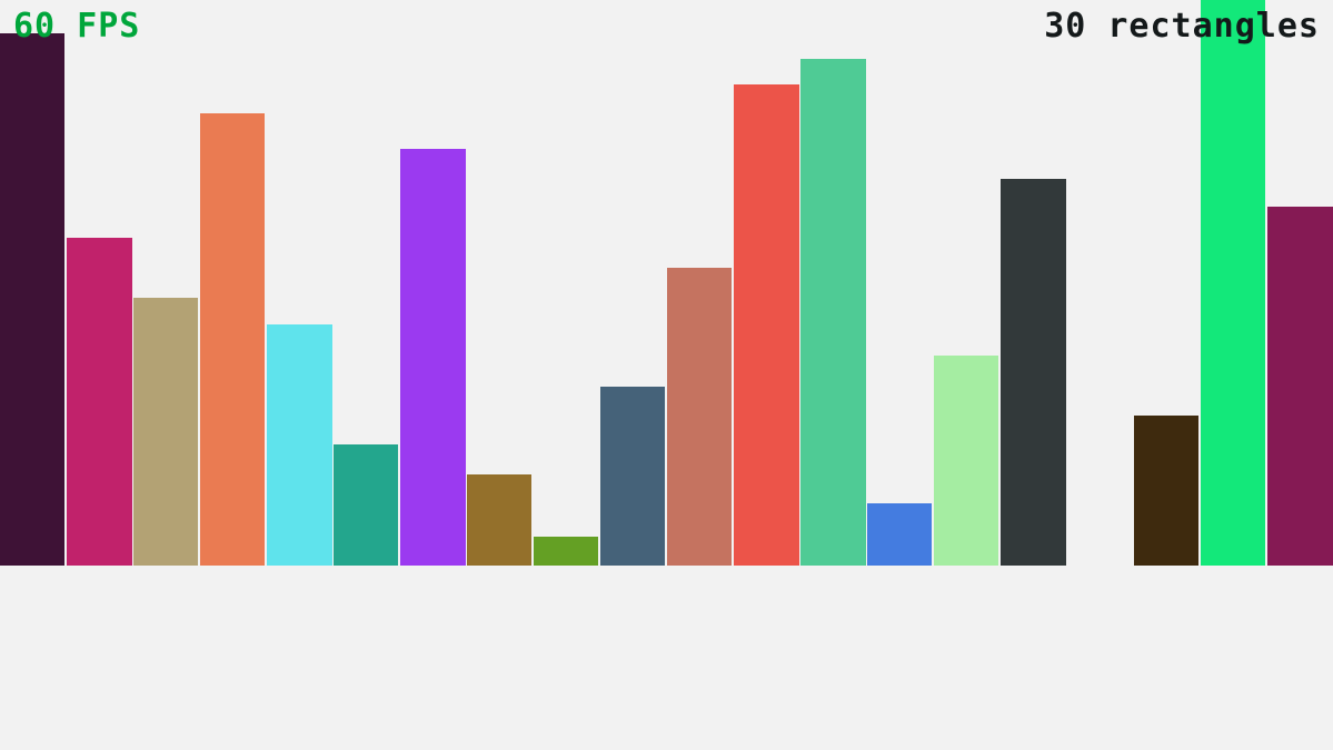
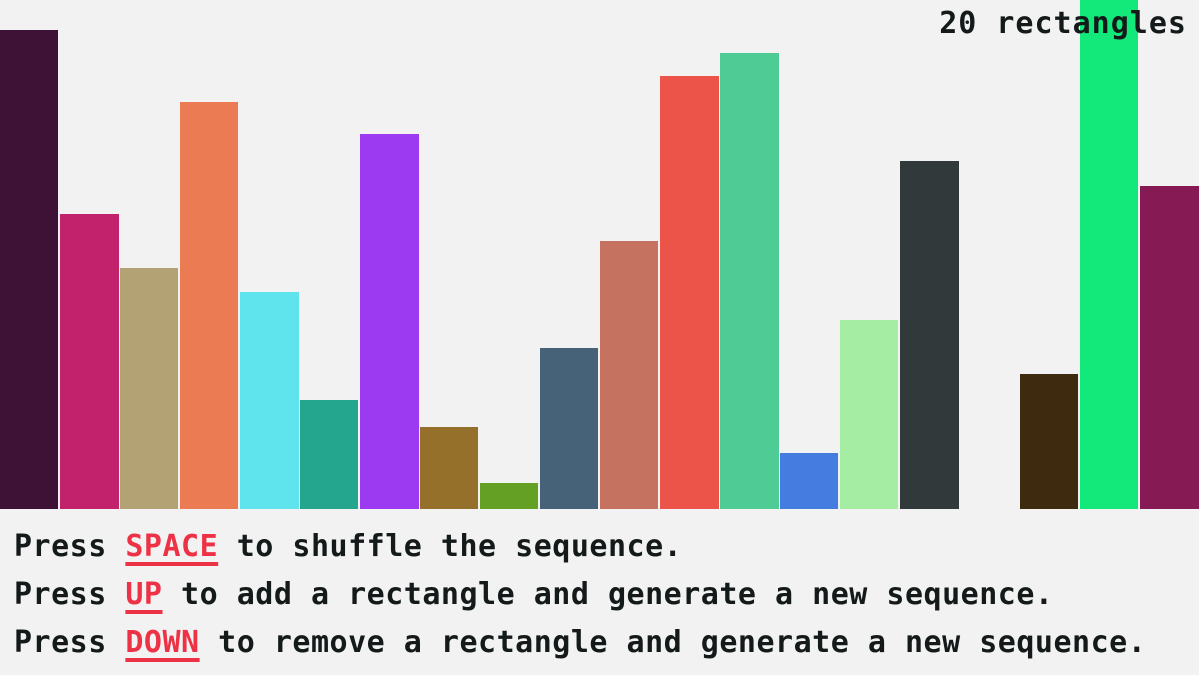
- 60 FPS
- 30 rectangles
+ 20 rectangles
+ Press SPACE to shuffle the sequence.
+ Press UP to add a rectangle and generate a new sequence.
+ Press DOWN to remove a rectangle and generate a new sequence.
